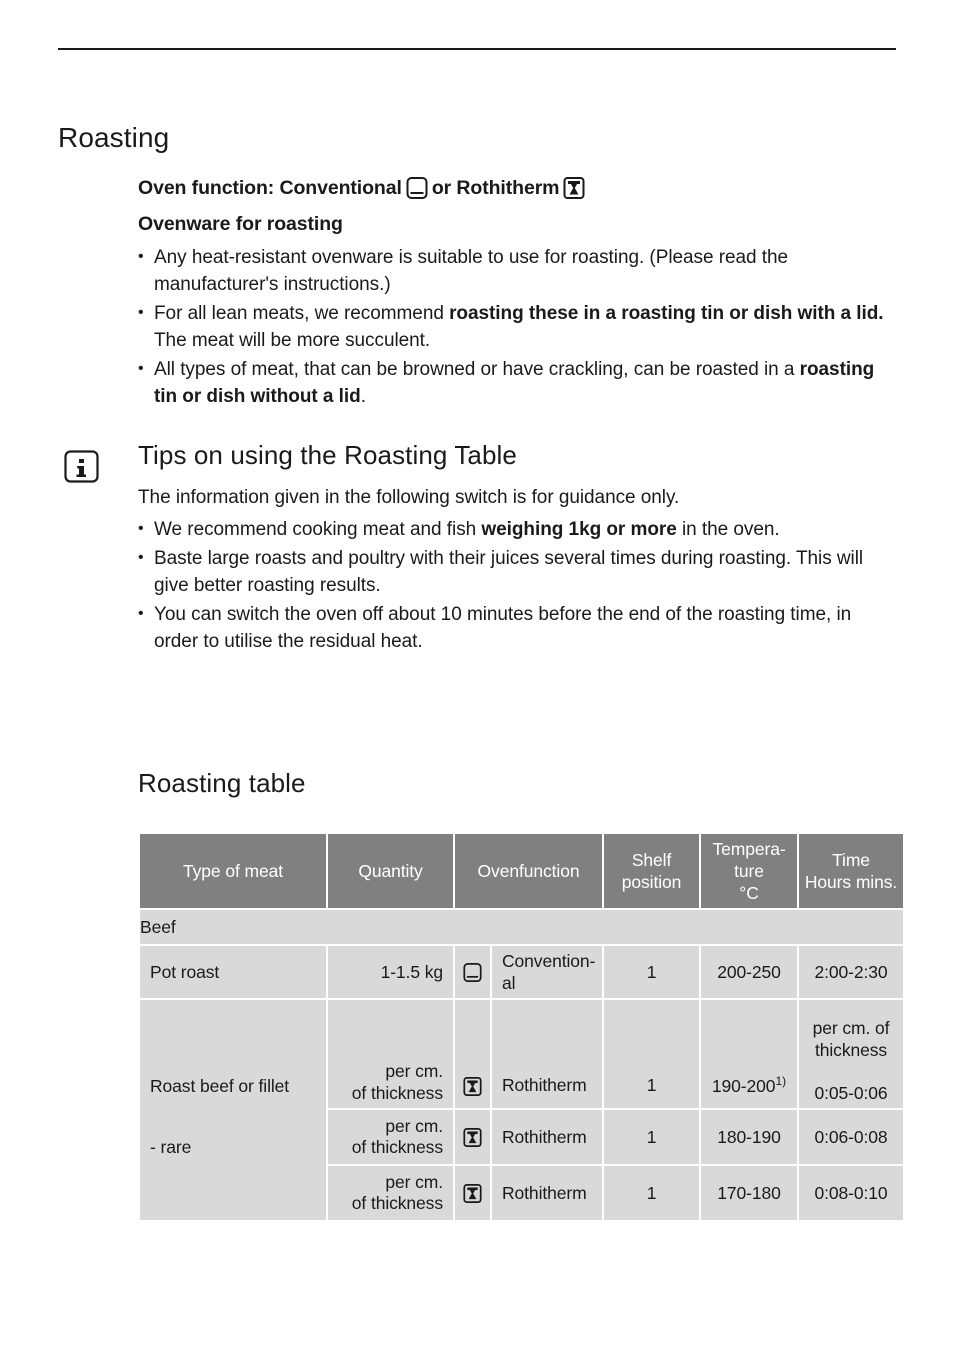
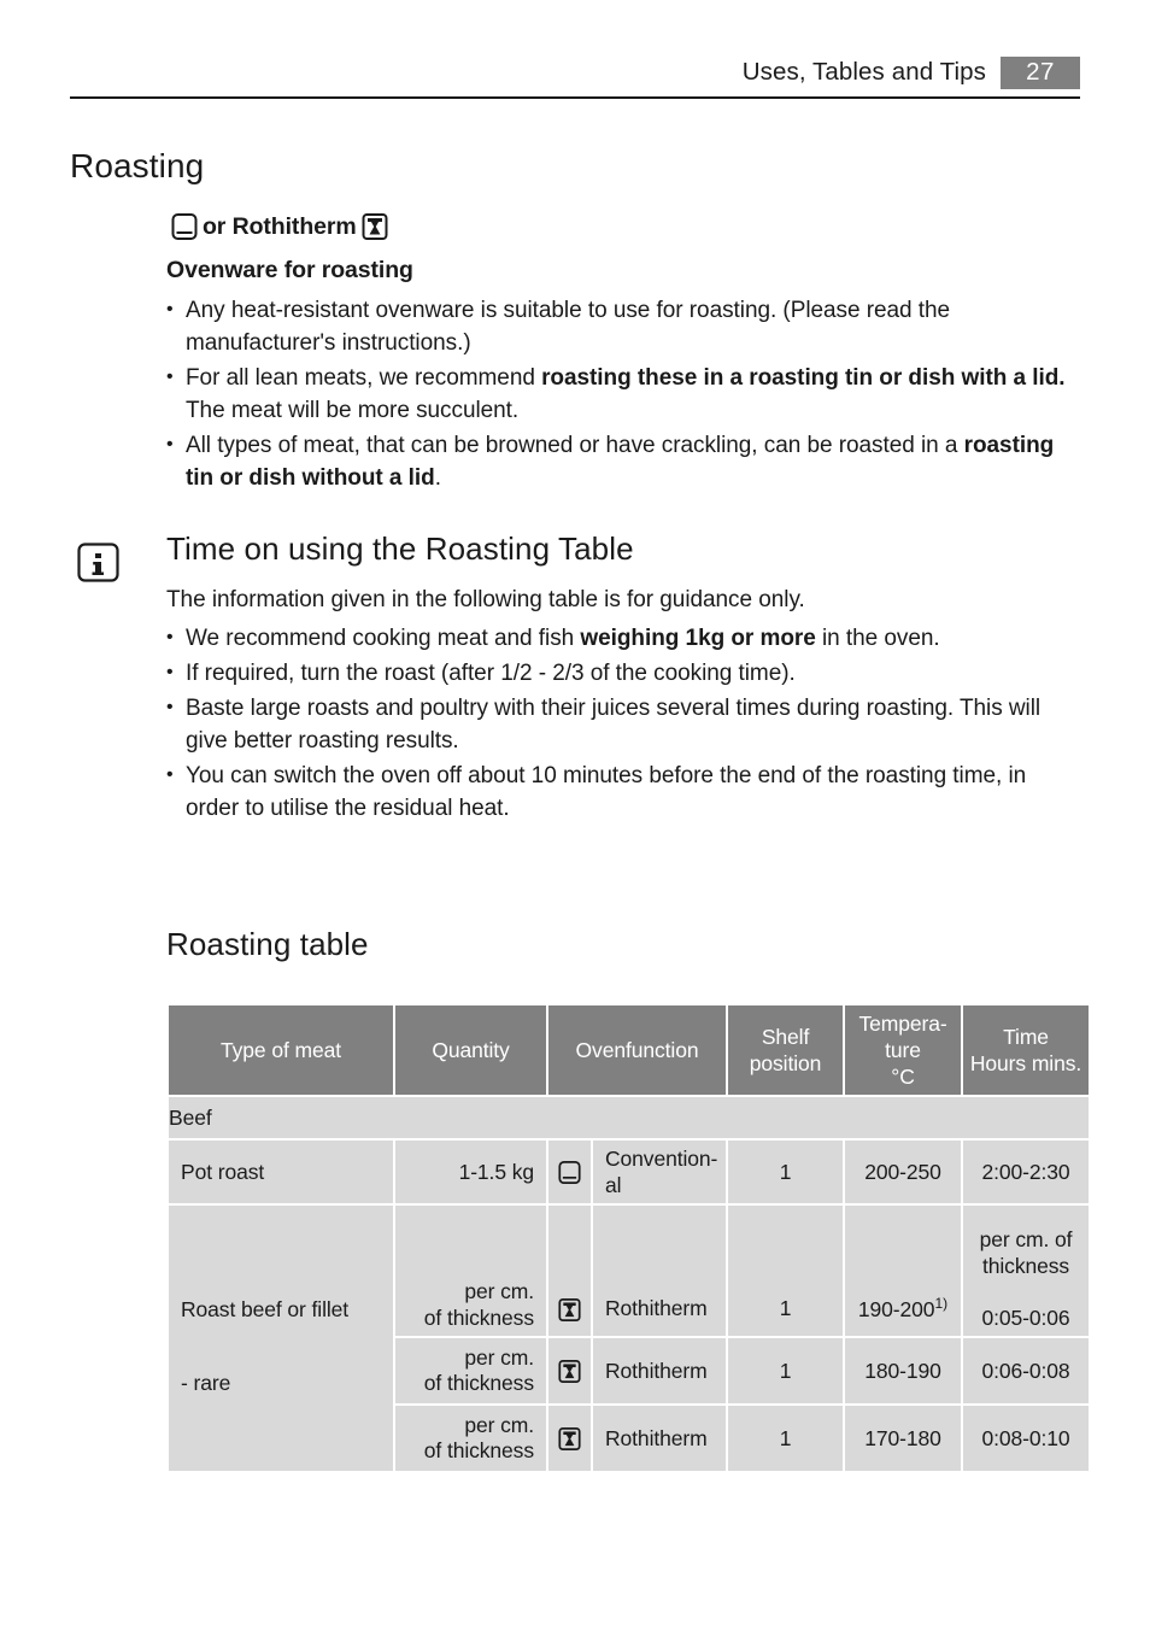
+ Uses, Tables and Tips
+ 27
  Roasting
- Oven function: Conventional
  or Rothitherm
  Ovenware for roasting
  Any heat-resistant ovenware is suitable to use for roasting. (Please read the manufacturer's instructions.)
  For all lean meats, we recommend roasting these in a roasting tin or dish with a lid. The meat will be more succulent.
  All types of meat, that can be browned or have crackling, can be roasted in a roasting tin or dish without a lid.
- Tips on using the Roasting Table
+ Time on using the Roasting Table
- The information given in the following switch is for guidance only.
+ The information given in the following table is for guidance only.
  We recommend cooking meat and fish weighing 1kg or more in the oven.
+ If required, turn the roast (after 1/2 - 2/3 of the cooking time).
  Baste large roasts and poultry with their juices several times during roasting. This will give better roasting results.
  You can switch the oven off about 10 minutes before the end of the roasting time, in order to utilise the residual heat.
  Roasting table
  Type of meat	Quantity	Ovenfunction	Shelf position	Tempera- ture °C	Time Hours mins.
  Beef
  Pot roast	1-1.5 kg		Convention- al	1	200-250	2:00-2:30
  Roast beef or fillet - rare	per cm. of thickness		Rothitherm	1	190-2001)	per cm. of thickness 0:05-0:06
  per cm. of thickness		Rothitherm	1	180-190	0:06-0:08
  per cm. of thickness		Rothitherm	1	170-180	0:08-0:10
